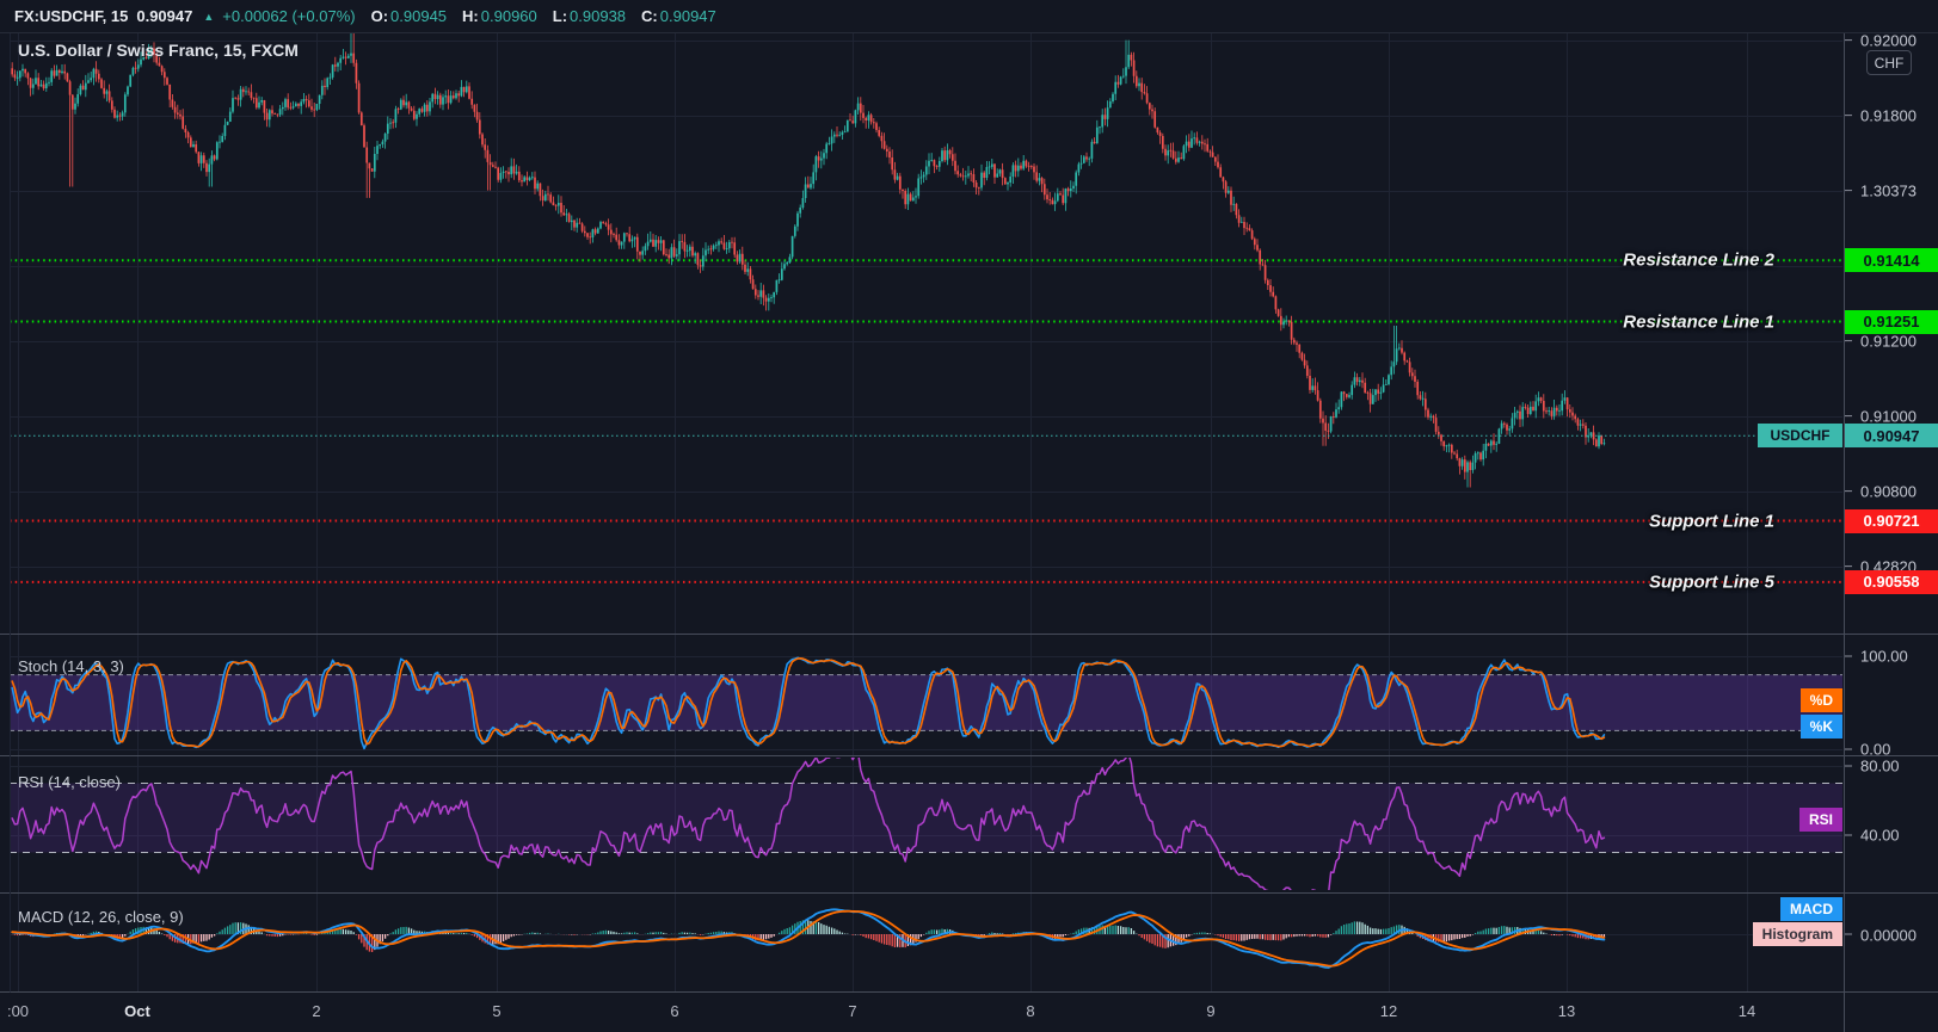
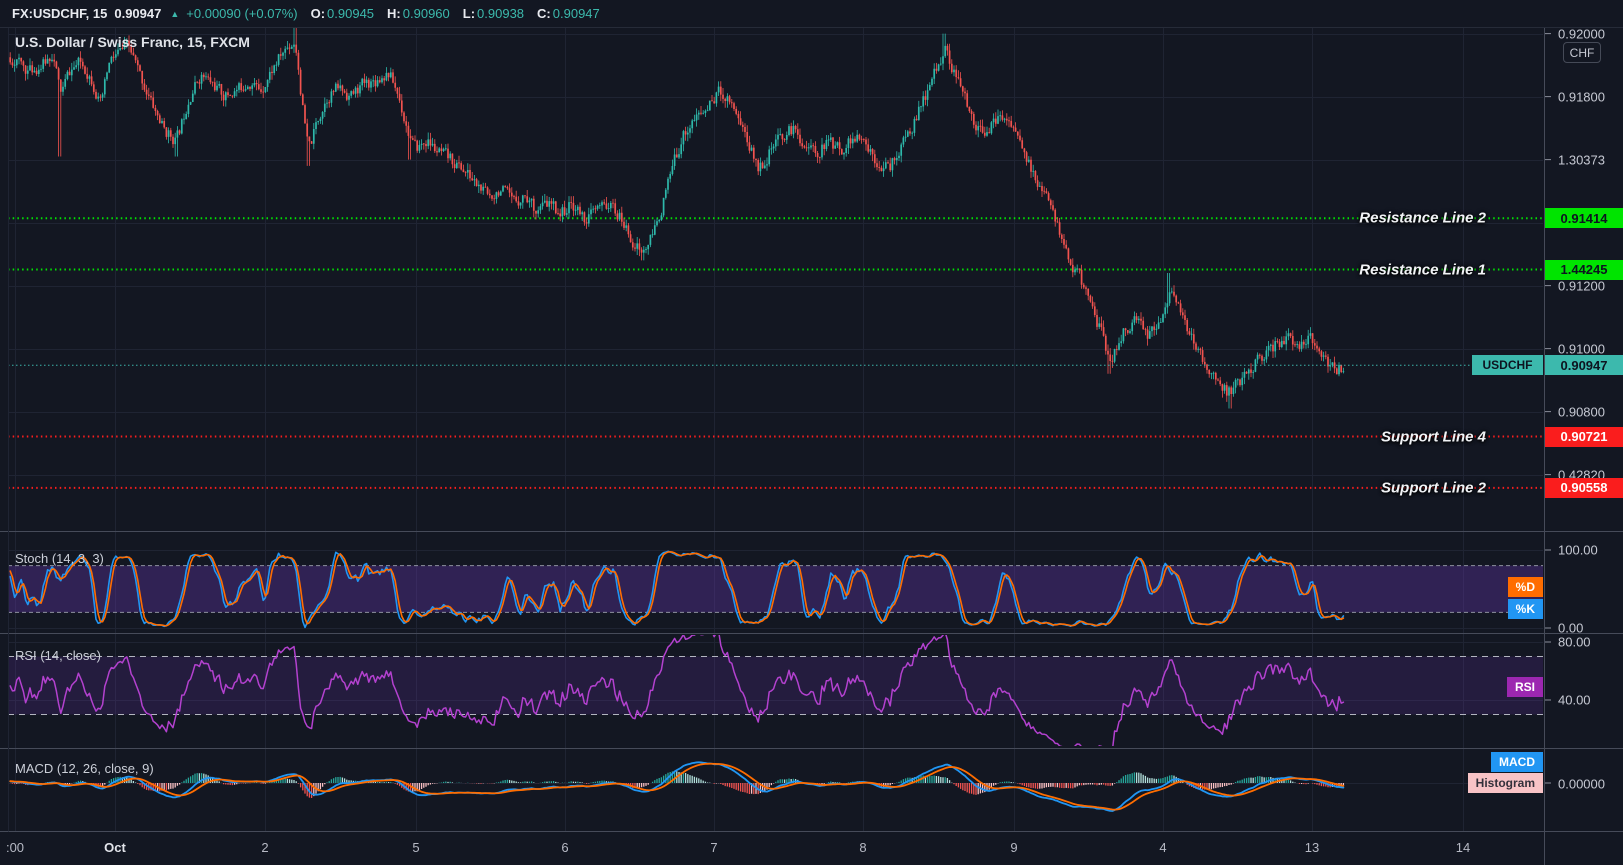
  FX:USDCHF, 15
  0.90947
  ▲
- +0.00062 (+0.07%)
+ +0.00090 (+0.07%)
  O:
  0.90945
  H:
  0.90960
  L:
  0.90938
  C:
  0.90947
  U.S. Dollar / Swiss Franc, 15, FXCM
  Stoch (14, 3, 3)
  RSI (14, close)
  MACD (12, 26, close, 9)
  CHF
  100.00
  0.00
  80.00
  40.00
  0.00000
  USDCHF
  0.90947
  %D
  %K
  RSI
  MACD
  Histogram
  0.92000
  0.91800
  1.30373
  0.91200
  0.91000
  0.90800
  0.42820
  :00
  Oct
  2
  5
  6
  7
  8
  9
- 12
+ 4
  13
  14
  Resistance Line 2
  0.91414
  Resistance Line 1
- 0.91251
+ 1.44245
- Support Line 1
+ Support Line 4
  0.90721
- Support Line 5
+ Support Line 2
  0.90558
